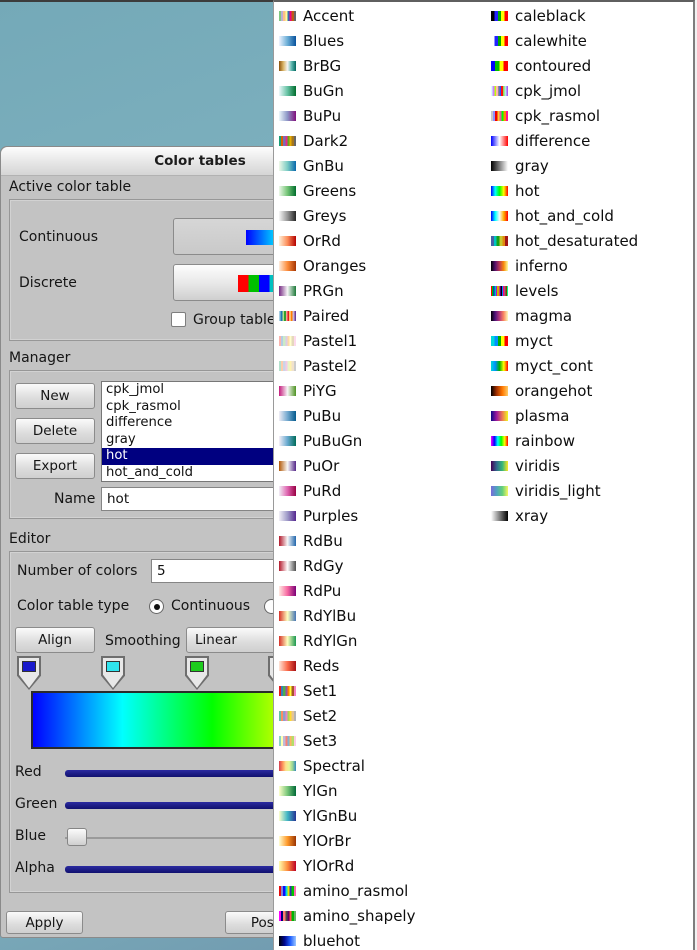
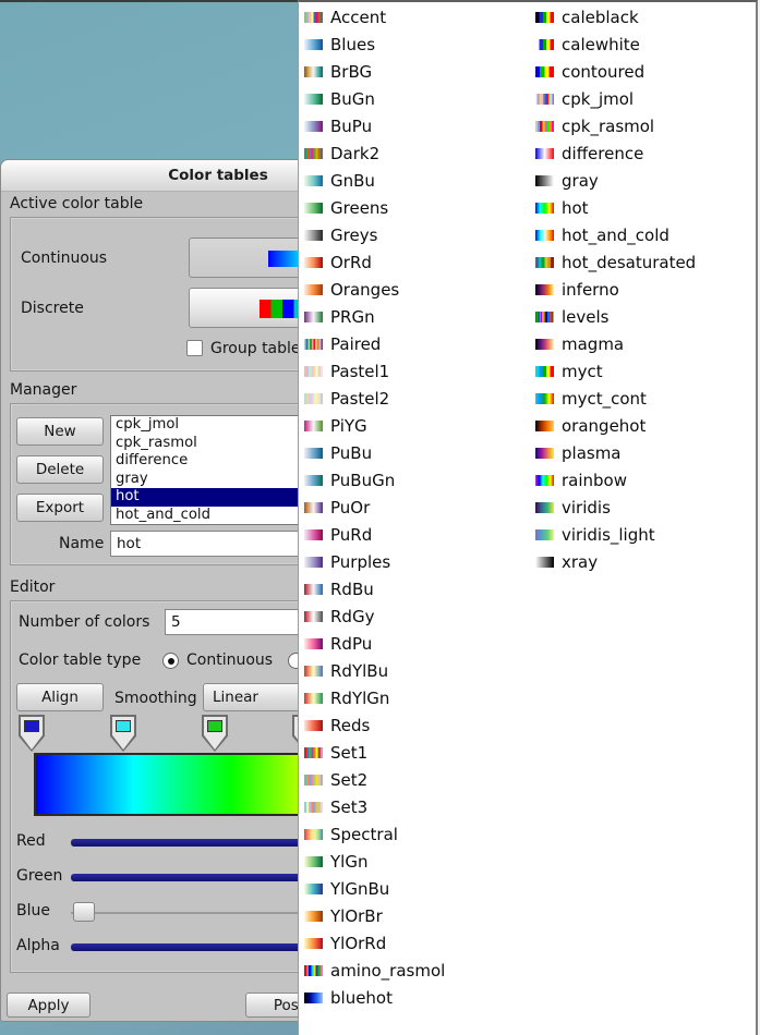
  Color tables
  Active color table
  Continuous
  Discrete
  Group table
  Manager
  New
  Delete
  Export
  cpk_jmol
  cpk_rasmol
  difference
  gray
  hot
  hot_and_cold
  Name
  hot
  Editor
  Number of colors
  5
  Color table type
  Continuous
  Align
  Smoothing
  Linear
  Apply
  Pos
  Red
  Green
  Blue
  Alpha
  Accent
  Blues
  BrBG
  BuGn
  BuPu
  Dark2
  GnBu
  Greens
  Greys
  OrRd
  Oranges
  PRGn
  Paired
  Pastel1
  Pastel2
  PiYG
  PuBu
  PuBuGn
  PuOr
  PuRd
  Purples
  RdBu
  RdGy
  RdPu
  RdYlBu
  RdYlGn
  Reds
  Set1
  Set2
  Set3
  Spectral
  YlGn
  YlGnBu
  YlOrBr
  YlOrRd
  amino_rasmol
- amino_shapely
  bluehot
  caleblack
  calewhite
  contoured
  cpk_jmol
  cpk_rasmol
  difference
  gray
  hot
  hot_and_cold
  hot_desaturated
  inferno
  levels
  magma
  myct
  myct_cont
  orangehot
  plasma
  rainbow
  viridis
  viridis_light
  xray
